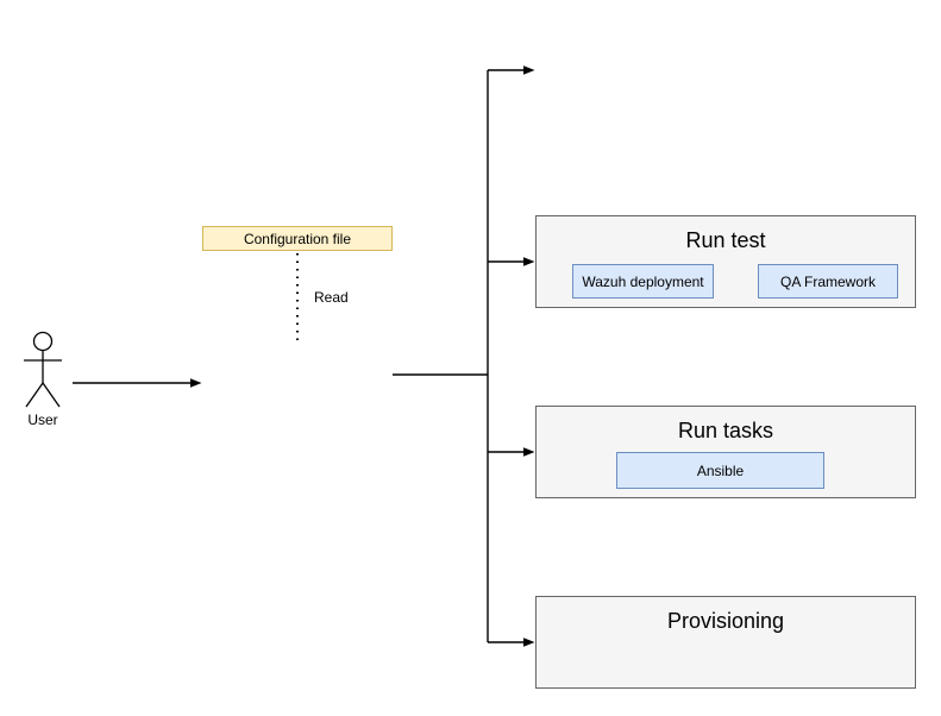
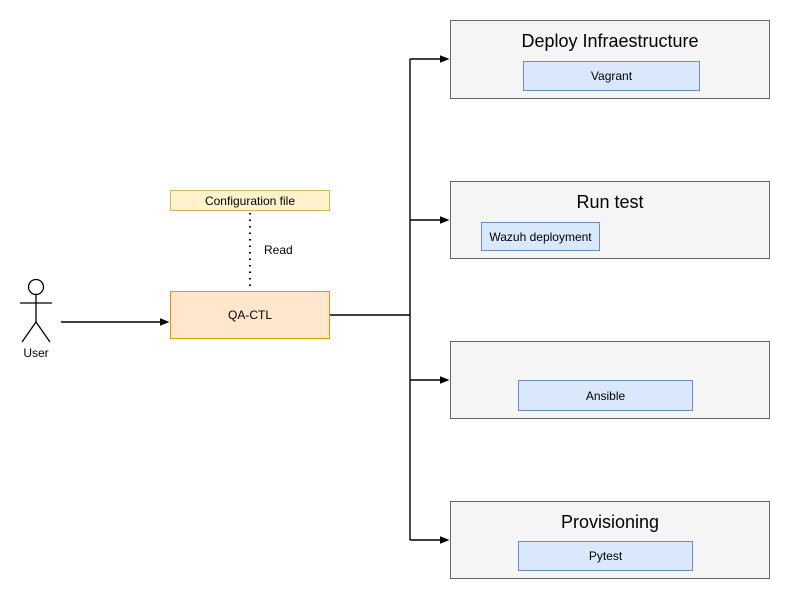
  User
  Configuration file
  Read
+ QA-CTL
+ Deploy Infraestructure
+ Vagrant
  Run test
  Wazuh deployment
- QA Framework
- Run tasks
  Ansible
  Provisioning
+ Pytest
